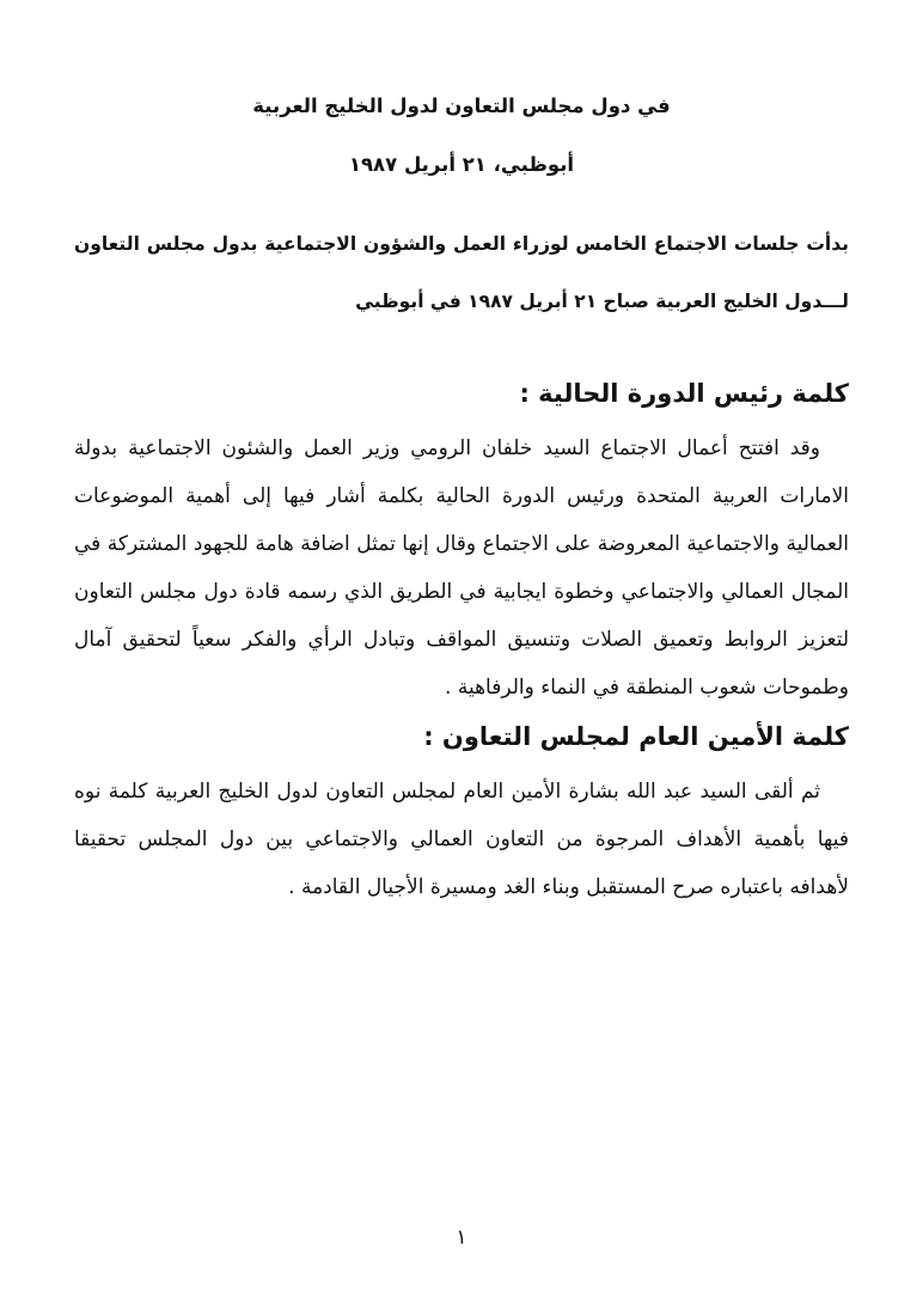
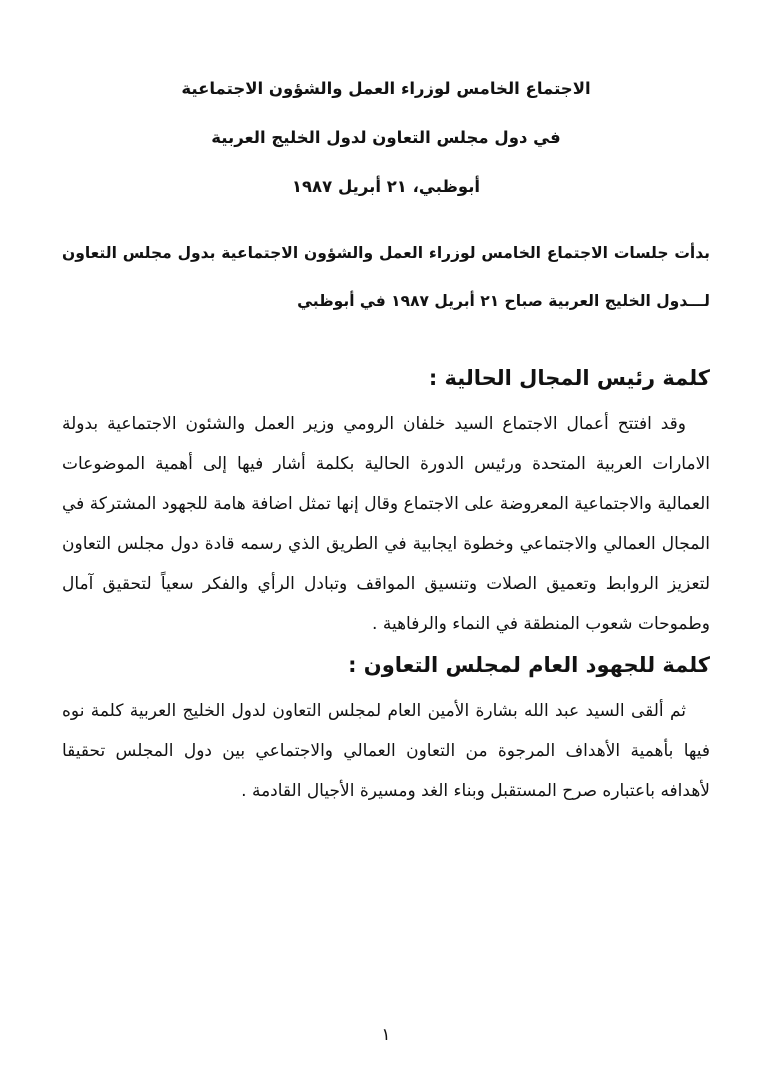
+ الاجتماع الخامس لوزراء العمل والشؤون الاجتماعية
  في دول مجلس التعاون لدول الخليج العربية
  أبوظبي، ٢١ أبريل ١٩٨٧
  بدأت جلسات الاجتماع الخامس لوزراء العمل والشؤون الاجتماعية بدول مجلس التعاون لـــدول الخليج العربية صباح ٢١ أبريل ١٩٨٧ في أبوظبي
- كلمة رئيس الدورة الحالية :
+ كلمة رئيس المجال الحالية :
  وقد افتتح أعمال الاجتماع السيد خلفان الرومي وزير العمل والشئون الاجتماعية بدولة الامارات العربية المتحدة ورئيس الدورة الحالية بكلمة أشار فيها إلى أهمية الموضوعات العمالية والاجتماعية المعروضة على الاجتماع وقال إنها تمثل اضافة هامة للجهود المشتركة في المجال العمالي والاجتماعي وخطوة ايجابية في الطريق الذي رسمه قادة دول مجلس التعاون لتعزيز الروابط وتعميق الصلات وتنسيق المواقف وتبادل الرأي والفكر سعياً لتحقيق آمال وطموحات شعوب المنطقة في النماء والرفاهية .
- كلمة الأمين العام لمجلس التعاون :
+ كلمة للجهود العام لمجلس التعاون :
  ثم ألقى السيد عبد الله بشارة الأمين العام لمجلس التعاون لدول الخليج العربية كلمة نوه فيها بأهمية الأهداف المرجوة من التعاون العمالي والاجتماعي بين دول المجلس تحقيقا لأهدافه باعتباره صرح المستقبل وبناء الغد ومسيرة الأجيال القادمة .
  ١
